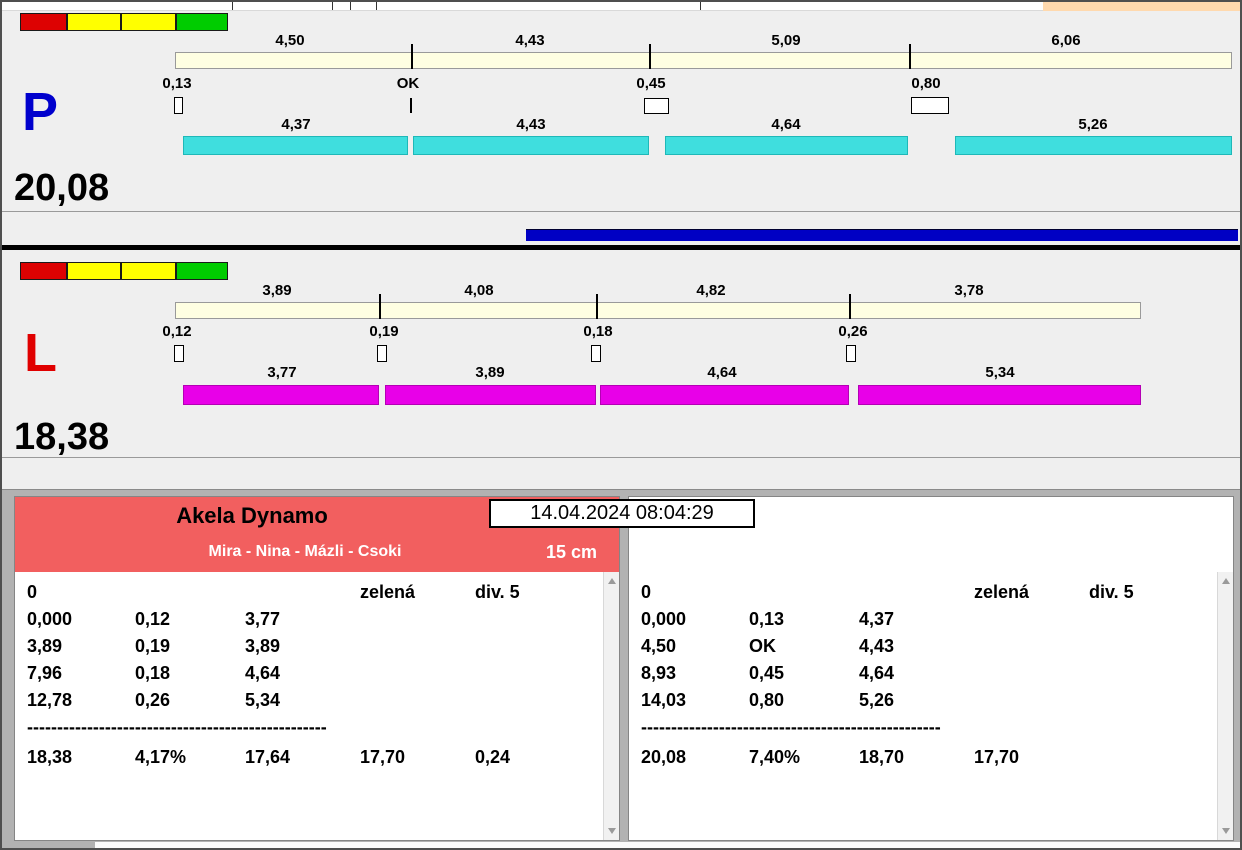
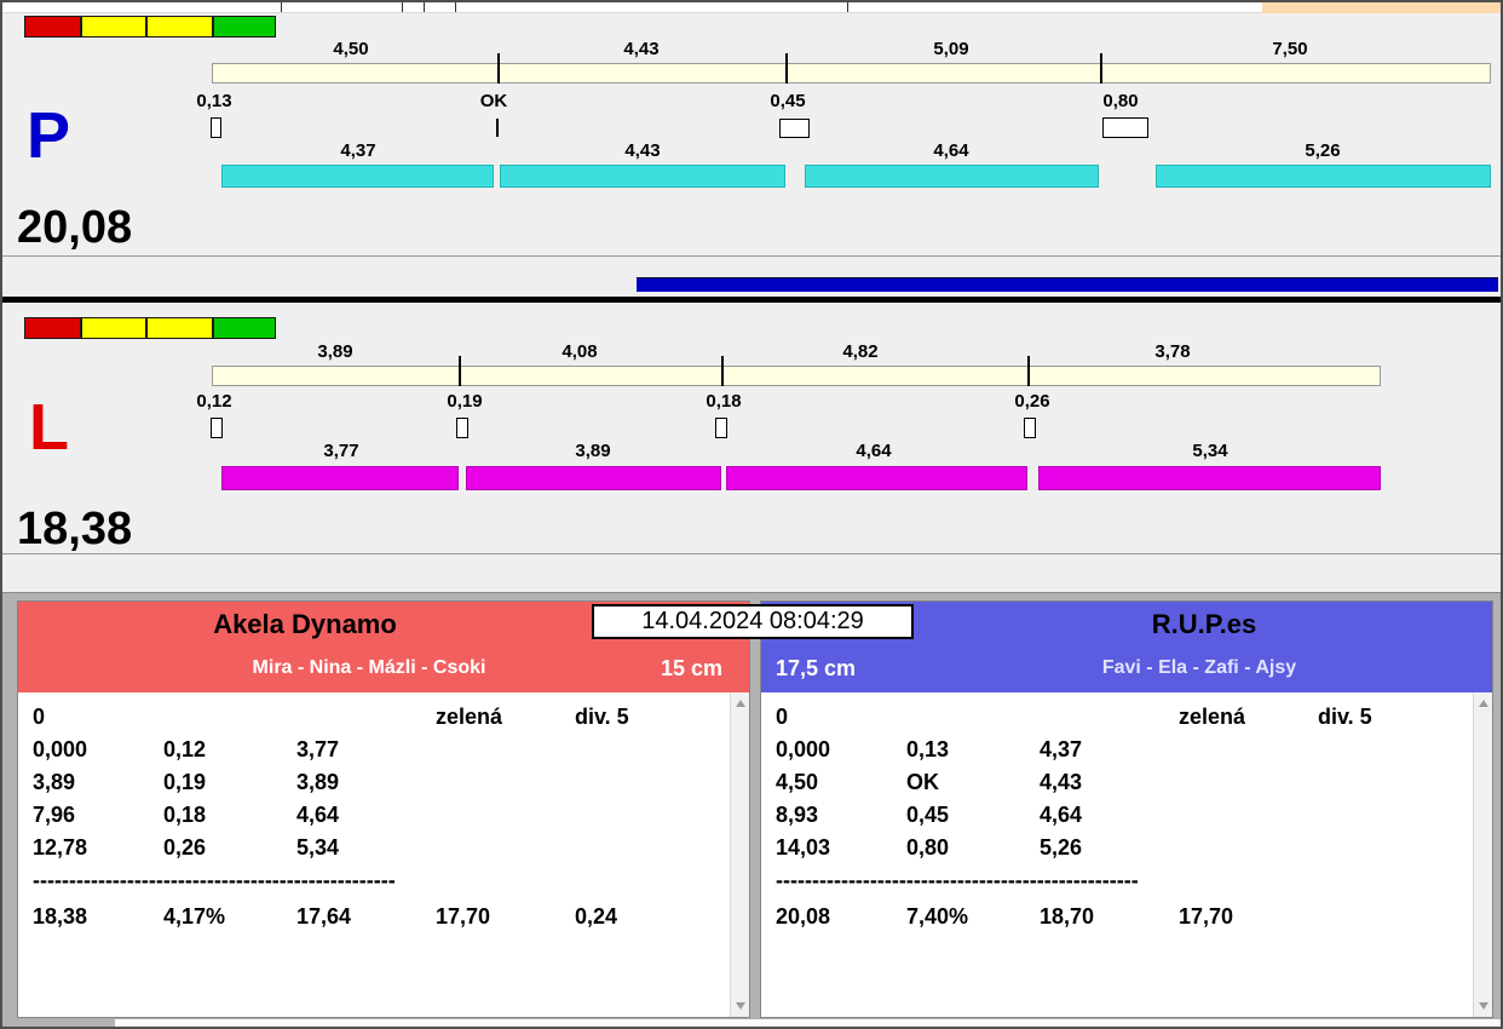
  P
  20,08
  4,50
  4,43
  5,09
- 6,06
+ 7,50
  0,13
  OK
  0,45
  0,80
  4,37
  4,43
  4,64
  5,26
  L
  18,38
  3,89
  4,08
  4,82
  3,78
  0,12
  0,19
  0,18
  0,26
  3,77
  3,89
  4,64
  5,34
  Akela Dynamo
  Mira - Nina - Mázli - Csoki
  15 cm
  0
  zelená
  div. 5
  0,000
  0,12
  3,77
  3,89
  0,19
  3,89
  7,96
  0,18
  4,64
  12,78
  0,26
  5,34
  --------------------------------------------------
  18,38
  4,17%
  17,64
  17,70
  0,24
+ R.U.P.es
+ Favi - Ela - Zafi - Ajsy
+ 17,5 cm
  0
  zelená
  div. 5
  0,000
  0,13
  4,37
  4,50
  OK
  4,43
  8,93
  0,45
  4,64
  14,03
  0,80
  5,26
  --------------------------------------------------
  20,08
  7,40%
  18,70
  17,70
  14.04.2024 08:04:29
